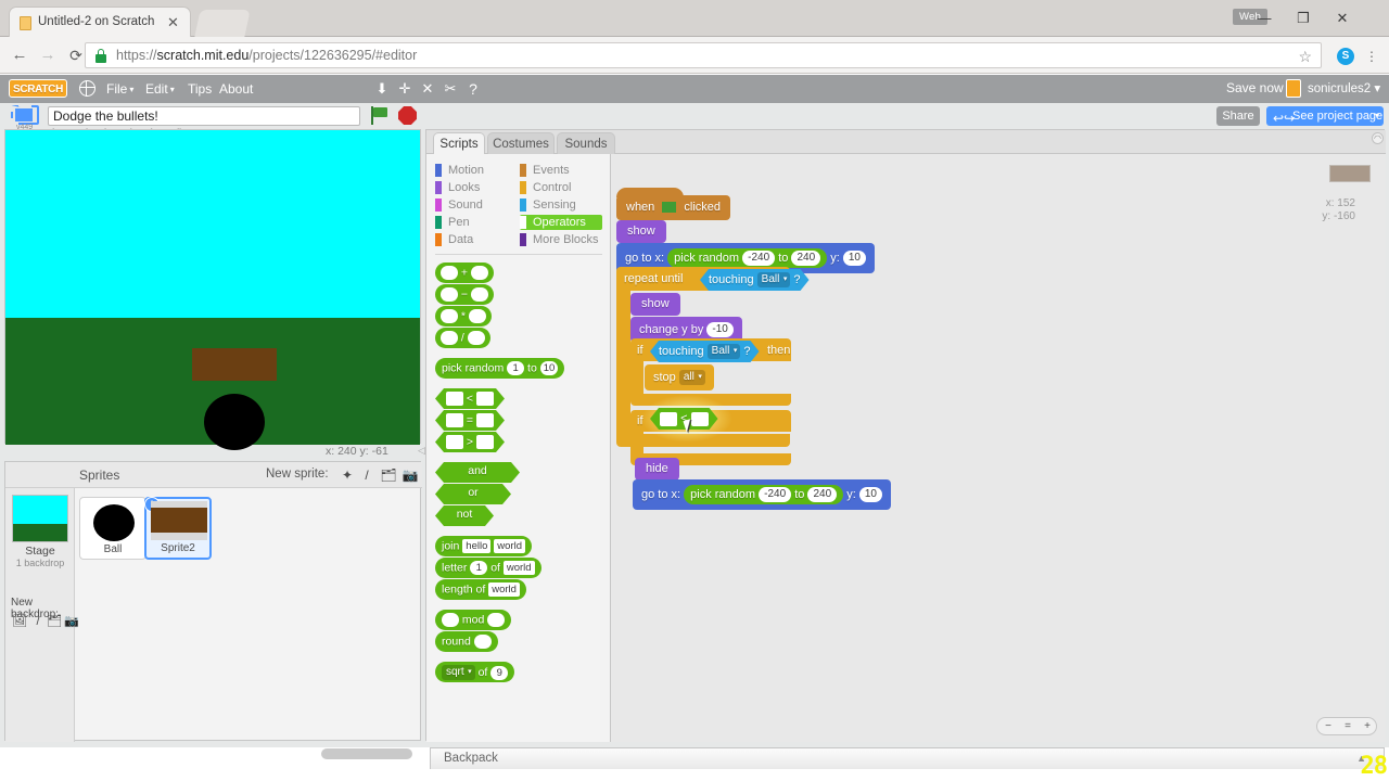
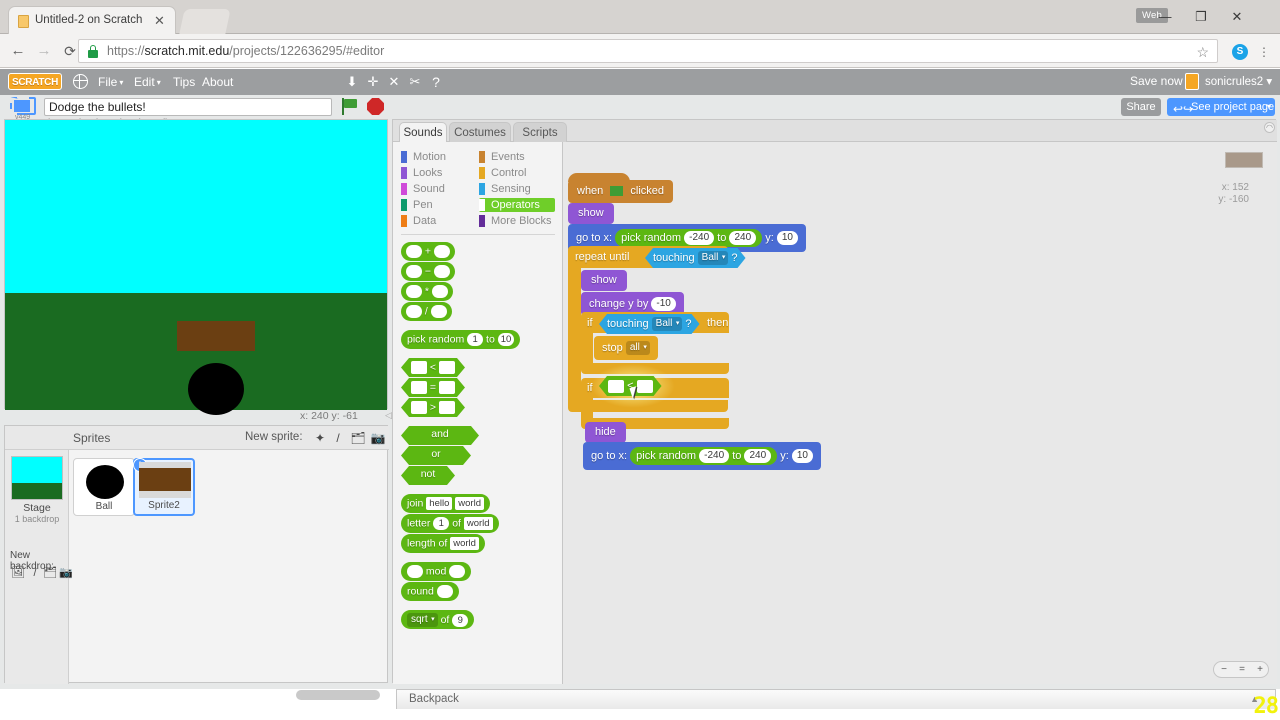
  Untitled-2 on Scratch
  ✕
  Web
  —
  ❐
  ✕
  ←
  →
  ⟳
  https://scratch.mit.edu/projects/122636295/#editor
  ☆
  S
  ⋮
  SCRATCH
  File ▾
  Edit ▾
  Tips
  About
  ⬇
  ✛
  ✕
  ✂
  ?
  Save now
  sonicrules2 ▾
  Dodge the bullets!
  Share
  ↩↪
  See project page
  ▾
  x: 240 y: -61
  ◁
  Sprites
  New sprite:
  ✦
  /
  🗂
  📷
  Stage
  1 backdrop
  New backdrop:
  🖼
  /
  🗂
  📷
  Ball
  Sprite2
- Scripts
+ Sounds
  Costumes
- Sounds
+ Scripts
  Motion
  Looks
  Sound
  Pen
  Data
  Events
  Control
  Sensing
  Operators
  More Blocks
  +
  −
  *
  /
  pick random 1 to 10
  <
  =
  >
  and
  or
  not
  join hello world
  letter 1 of world
  length of world
  mod
  round
  sqrt of 9
  when clicked
  show
  go to x: pick random -240 to 240 y: 10
  repeat until
  touching Ball ?
  show
  change y by -10
  if
  touching Ball ?
  then
  stop all
  <
  hide
  go to x: pick random -240 to 240 y: 10
  x: 152
  y: -160
  −
  =
  +
  ◠
  Backpack
  ▲
  28
